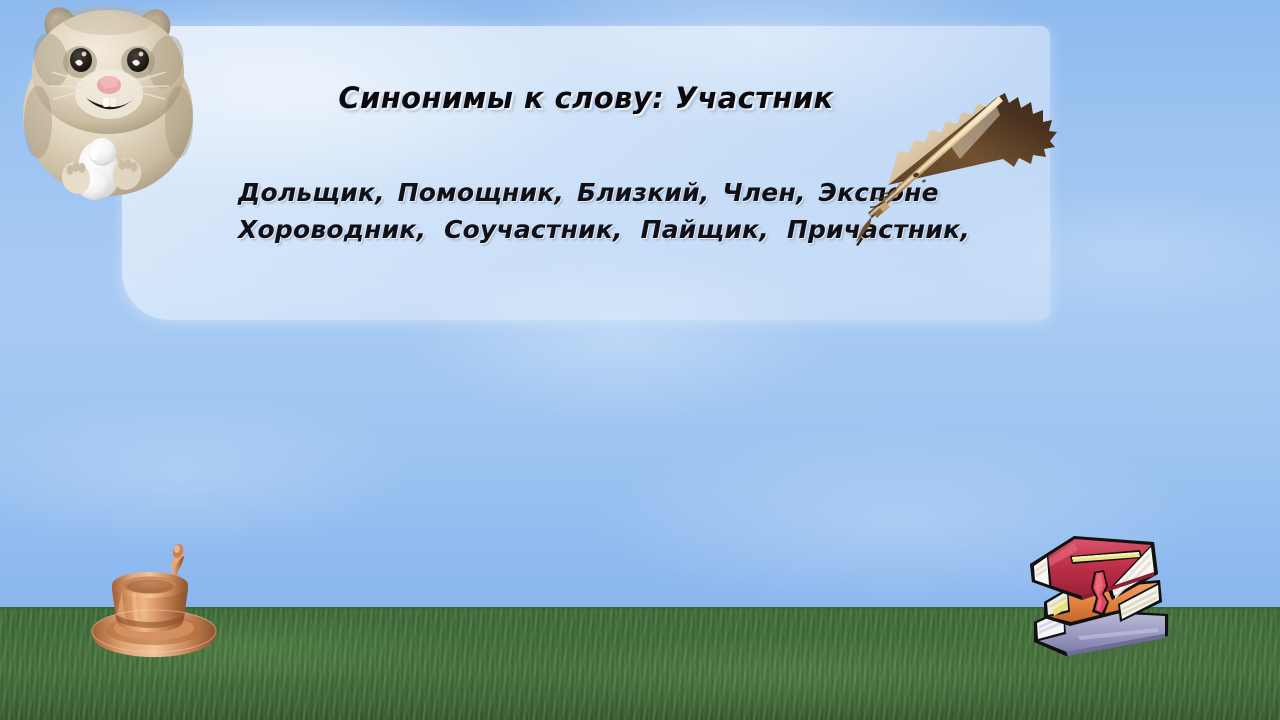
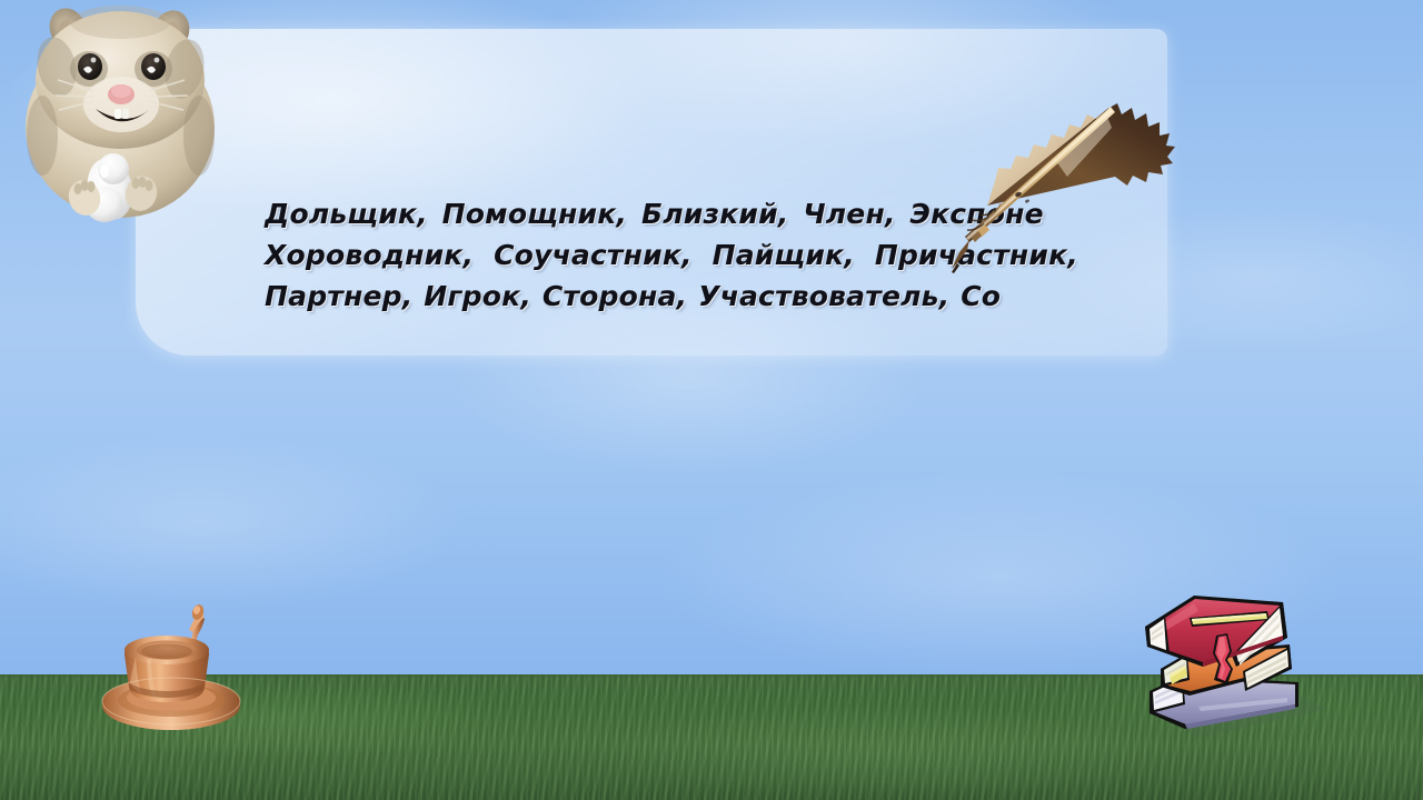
- Синонимы к слову: Участник
  Дольщик, Помощник, Близкий, Член, Экспне
  Хороводник, Соучастник, Пайщик, Причастни
+ Партнер, Игрок, Сторона, Участвователь, Со
